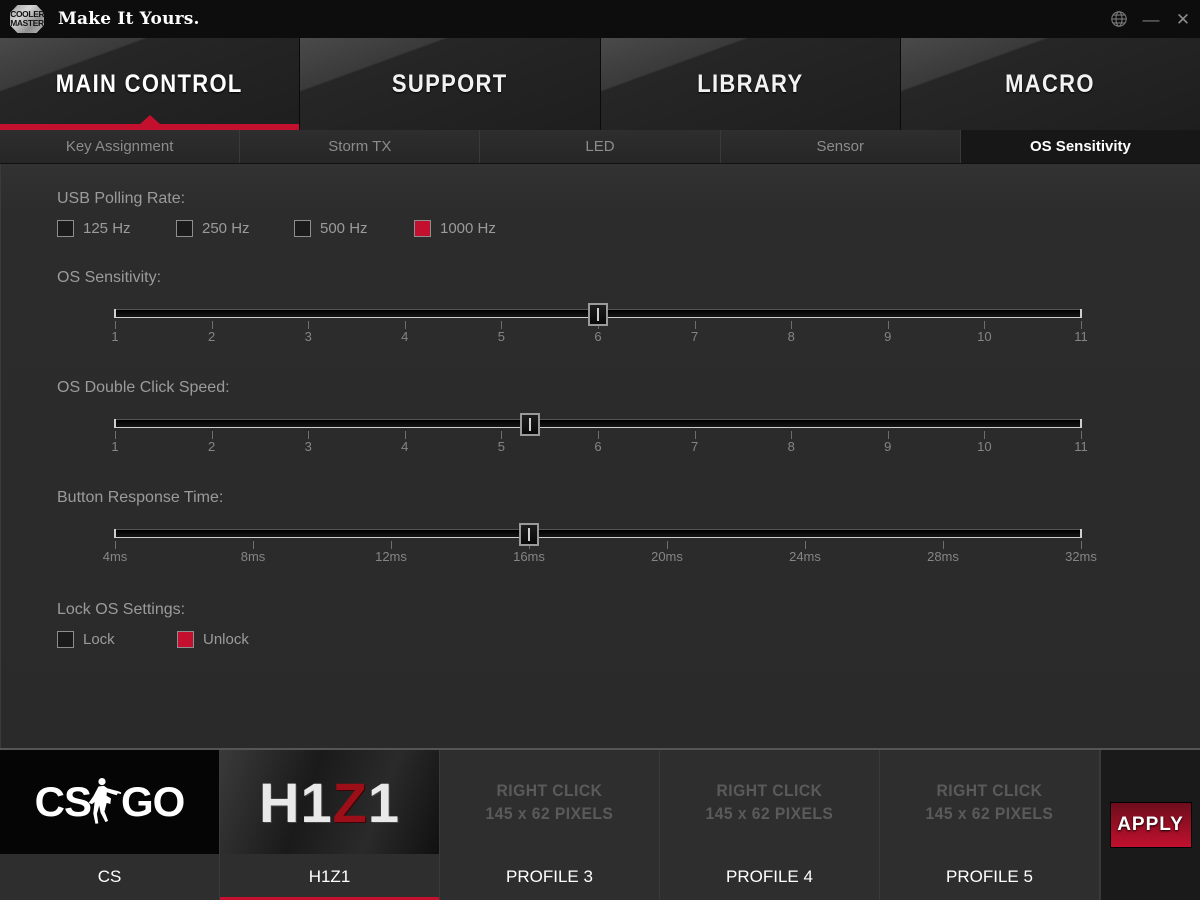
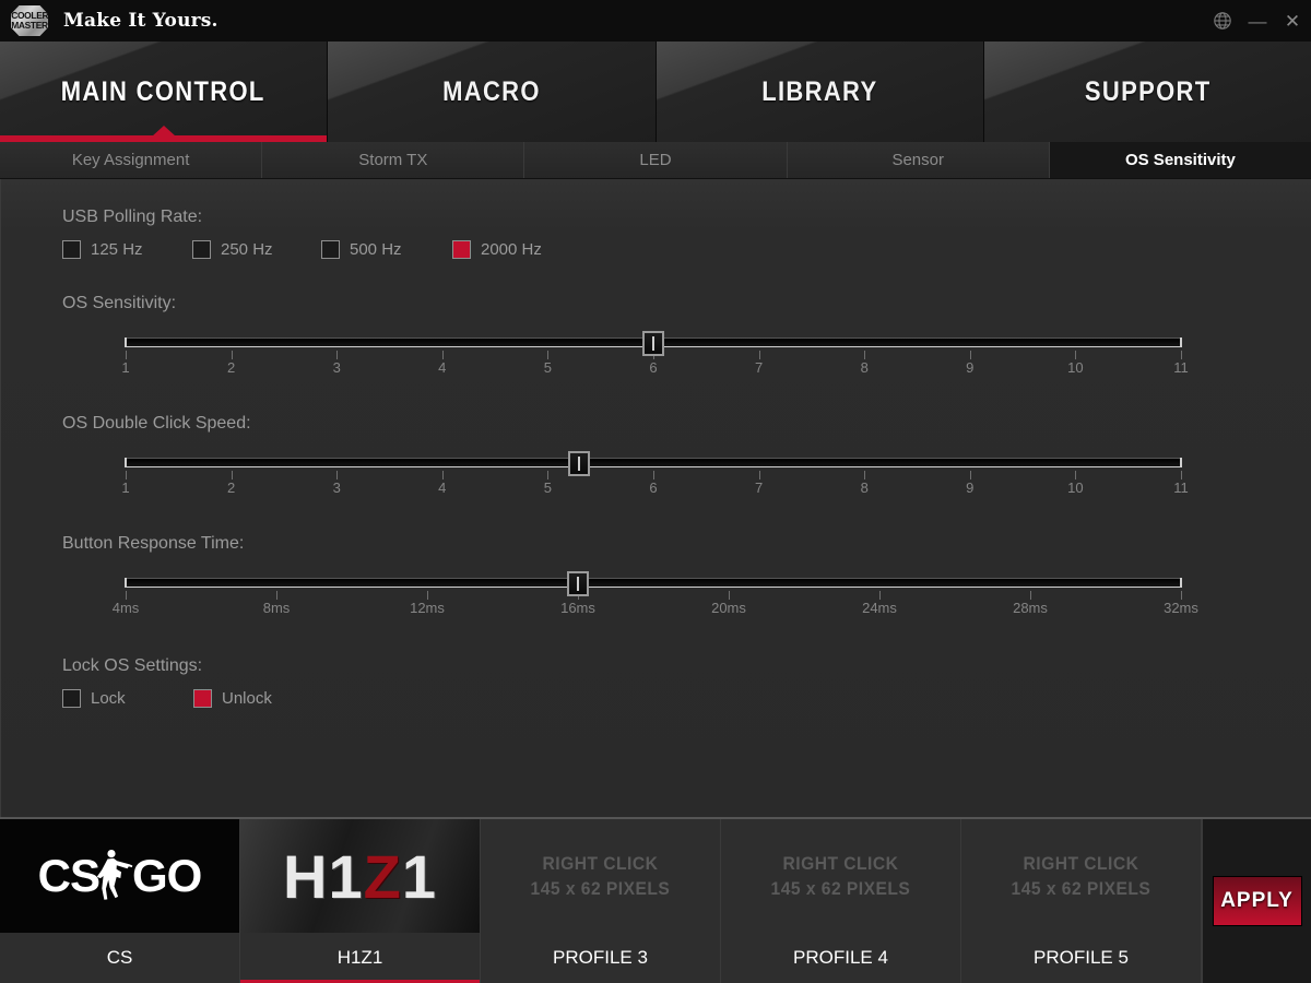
  COOLER
  MASTER
  Make It Yours.
  —
  ✕
  MAIN CONTROL
- SUPPORT
+ MACRO
  LIBRARY
- MACRO
+ SUPPORT
  Key Assignment
  Storm TX
  LED
  Sensor
  OS Sensitivity
  USB Polling Rate:
  125 Hz
  250 Hz
  500 Hz
- 1000 Hz
+ 2000 Hz
  OS Sensitivity:
  1
  2
  3
  4
  5
  6
  7
  8
  9
  10
  11
  OS Double Click Speed:
  1
  2
  3
  4
  5
  6
  7
  8
  9
  10
  11
  Button Response Time:
  4ms
  8ms
  12ms
  16ms
  20ms
  24ms
  28ms
  32ms
  Lock OS Settings:
  Lock
  Unlock
  CS
  GO
  CS
  H
  1
  Z
  1
  H1Z1
  RIGHT CLICK
  145 x 62 PIXELS
  PROFILE 3
  RIGHT CLICK
  145 x 62 PIXELS
  PROFILE 4
  RIGHT CLICK
  145 x 62 PIXELS
  PROFILE 5
  APPLY
